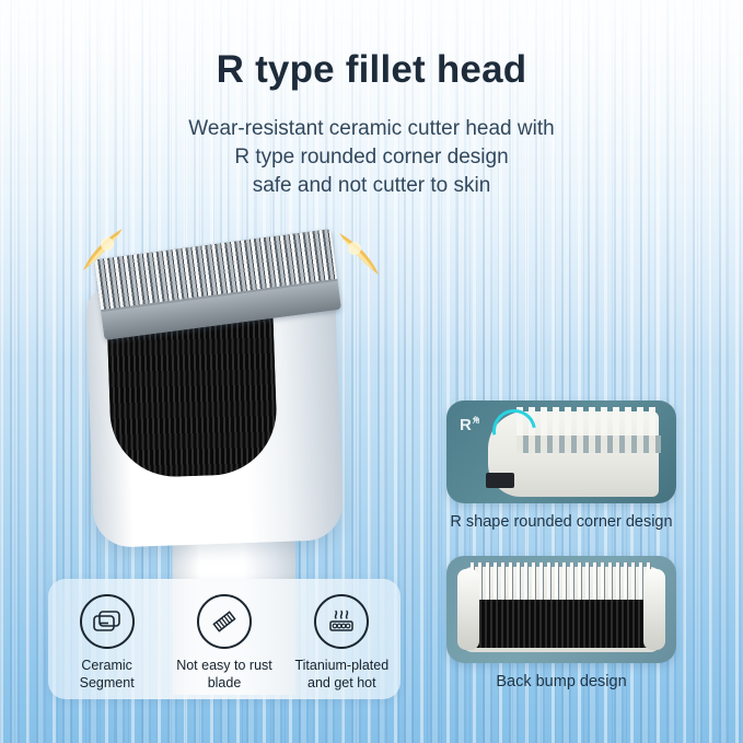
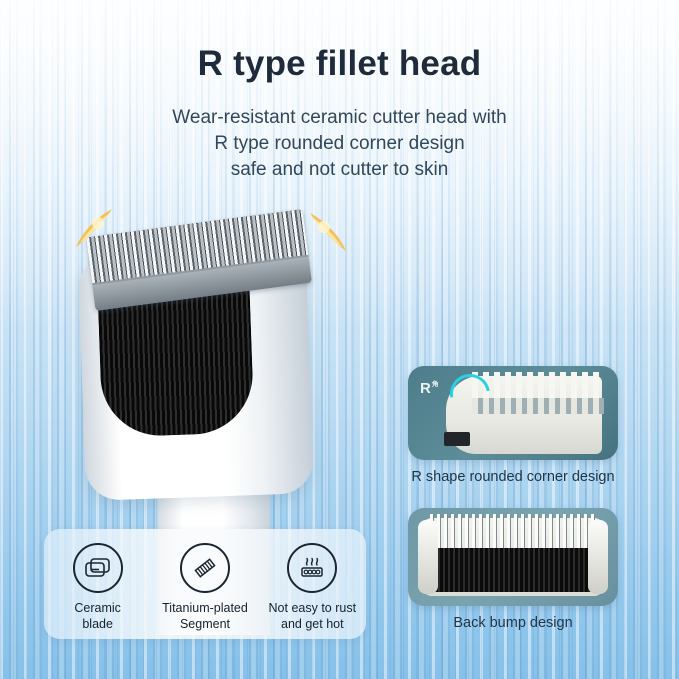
  R type fillet head
  Wear-resistant ceramic cutter head with
  R type rounded corner design
  safe and not cutter to skin
  R
  R shape rounded corner design
  Back bump design
  Ceramic
- Segment
+ blade
- Not easy to rust
+ Titanium-plated
- blade
+ Segment
- Titanium-plated
+ Not easy to rust
  and get hot
